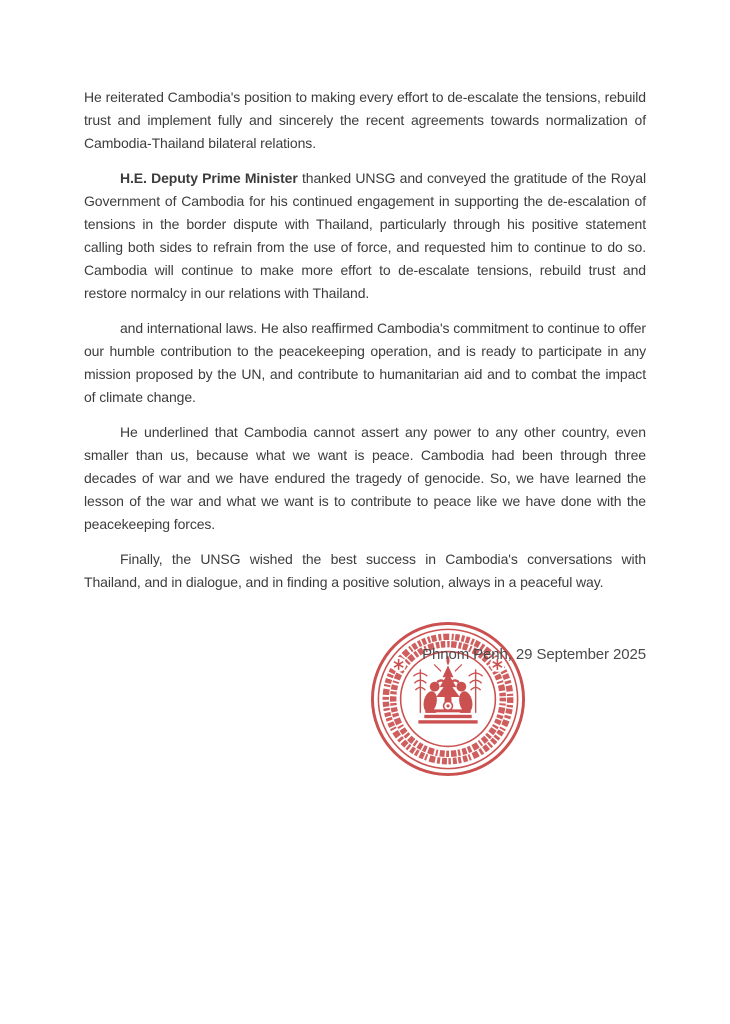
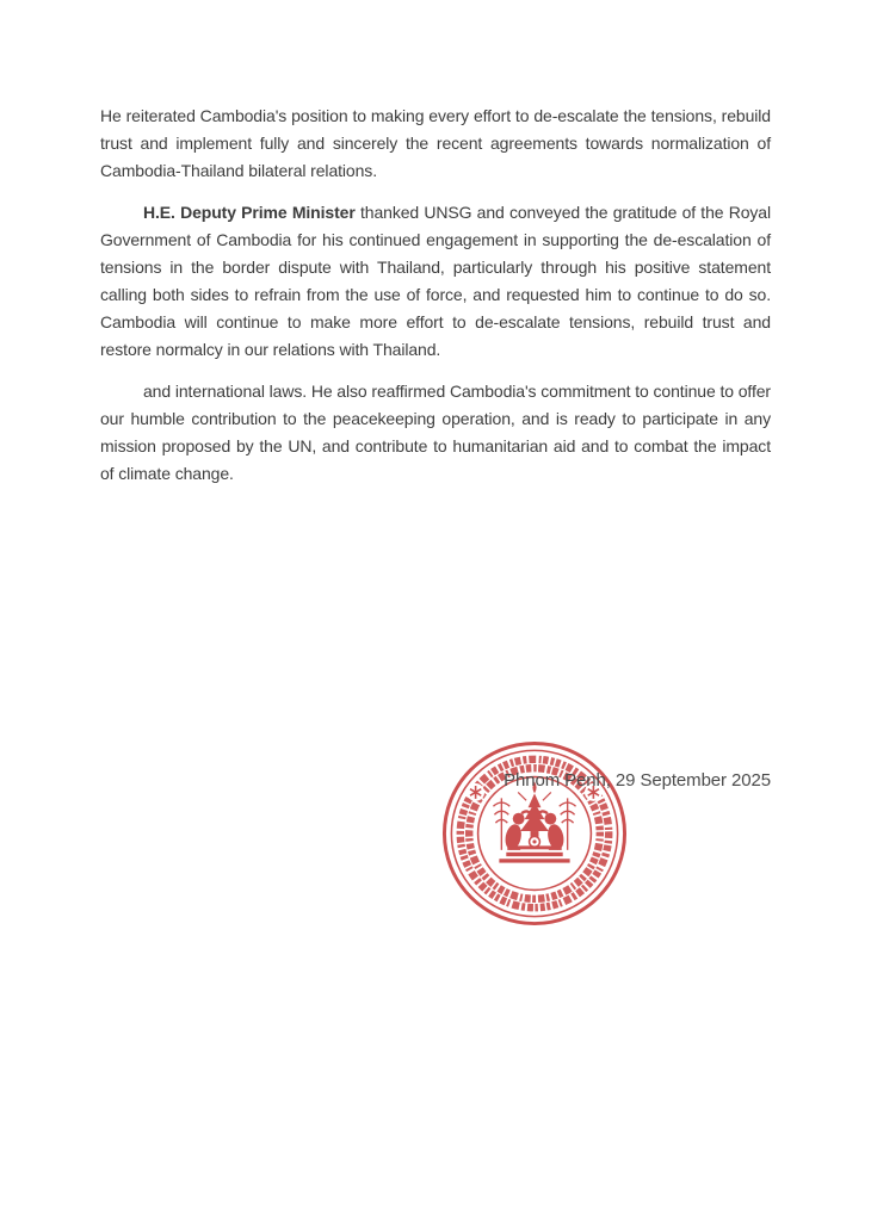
  He reiterated Cambodia's position to making every effort to de-escalate the tensions, rebuild trust and implement fully and sincerely the recent agreements towards normalization of Cambodia-Thailand bilateral relations.
  H.E. Deputy Prime Minister thanked UNSG and conveyed the gratitude of the Royal Government of Cambodia for his continued engagement in supporting the de-escalation of tensions in the border dispute with Thailand, particularly through his positive statement calling both sides to refrain from the use of force, and requested him to continue to do so. Cambodia will continue to make more effort to de-escalate tensions, rebuild trust and restore normalcy in our relations with Thailand.
  and international laws. He also reaffirmed Cambodia's commitment to continue to offer our humble contribution to the peacekeeping operation, and is ready to participate in any mission proposed by the UN, and contribute to humanitarian aid and to combat the impact of climate change.
- He underlined that Cambodia cannot assert any power to any other country, even smaller than us, because what we want is peace. Cambodia had been through three decades of war and we have endured the tragedy of genocide. So, we have learned the lesson of the war and what we want is to contribute to peace like we have done with the peacekeeping forces.
- Finally, the UNSG wished the best success in Cambodia's conversations with Thailand, and in dialogue, and in finding a positive solution, always in a peaceful way.
  Phnom Penh, 29 September 2025
